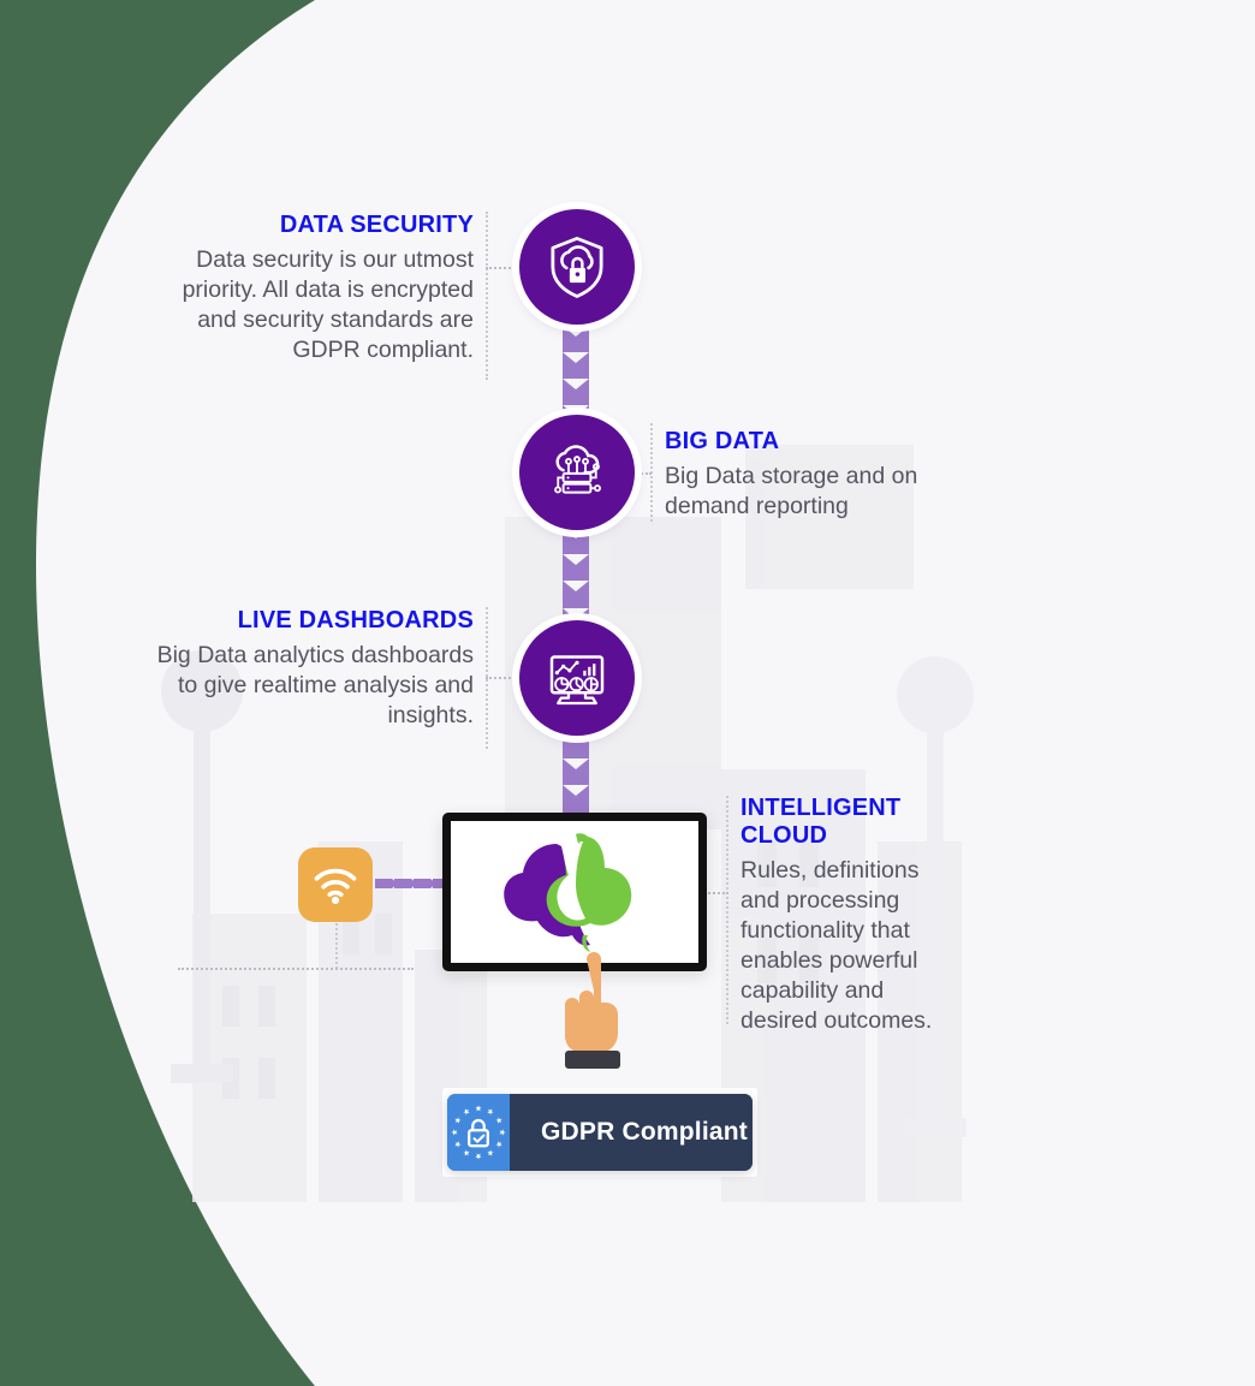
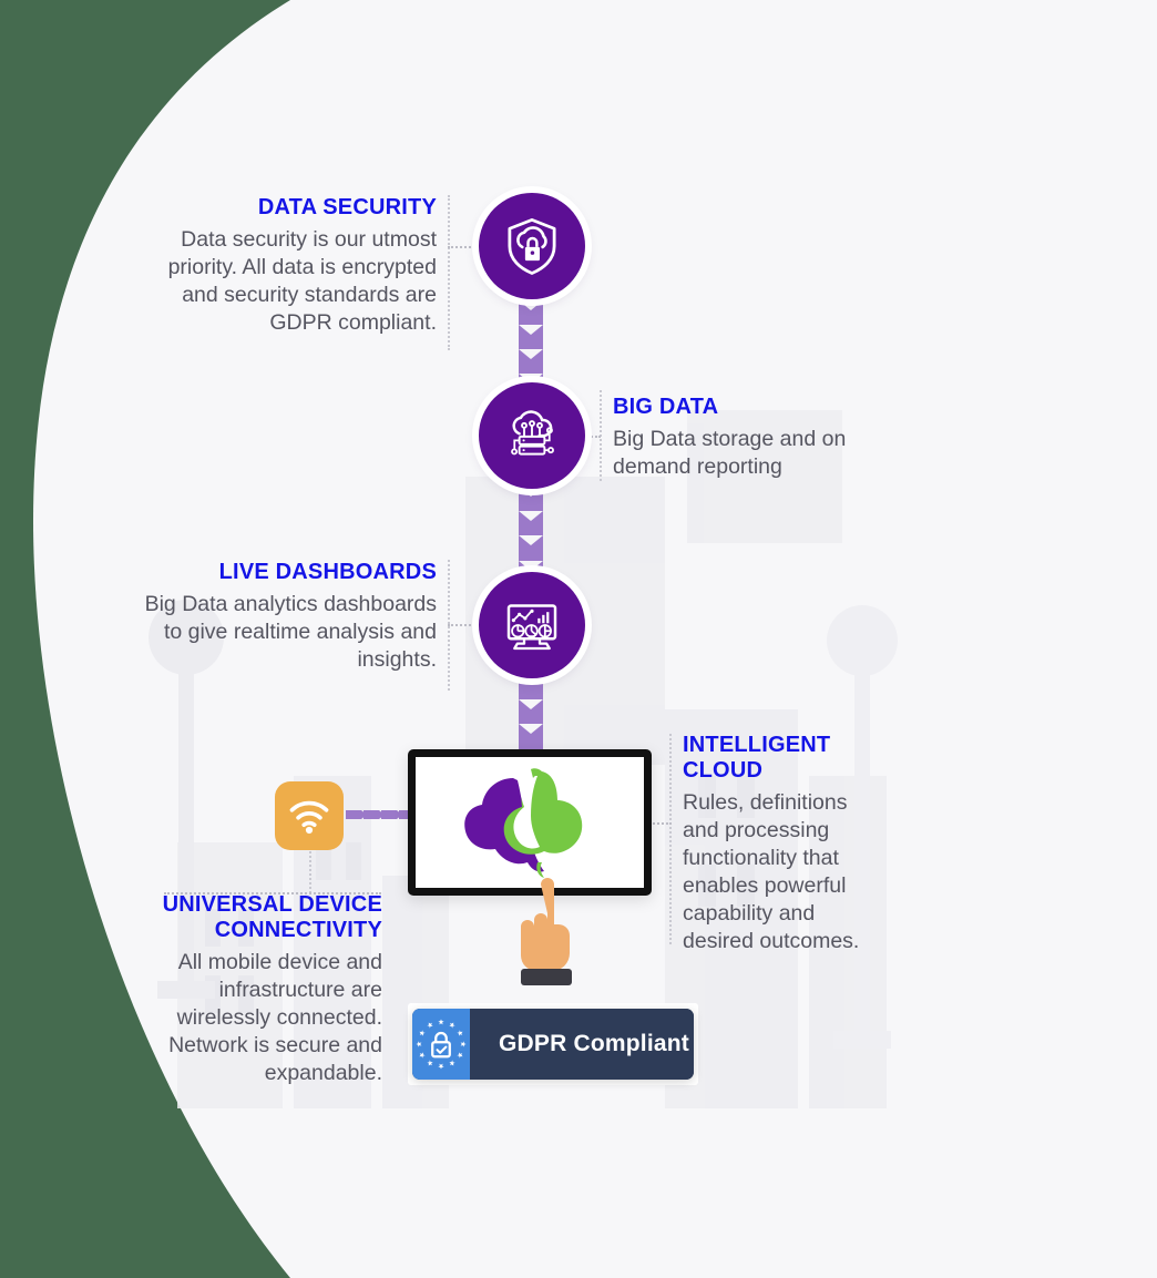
  DATA SECURITY
  Data security is our utmost priority. All data is encrypted and security standards are GDPR compliant.
  BIG DATA
  Big Data storage and on demand reporting
  LIVE DASHBOARDS
  Big Data analytics dashboards to give realtime analysis and insights.
+ UNIVERSAL DEVICE CONNECTIVITY
+ All mobile device and infrastructure are wirelessly connected. Network is secure and expandable.
  GDPR Compliant
  INTELLIGENT CLOUD
  Rules, definitions and processing functionality that enables powerful capability and desired outcomes.
